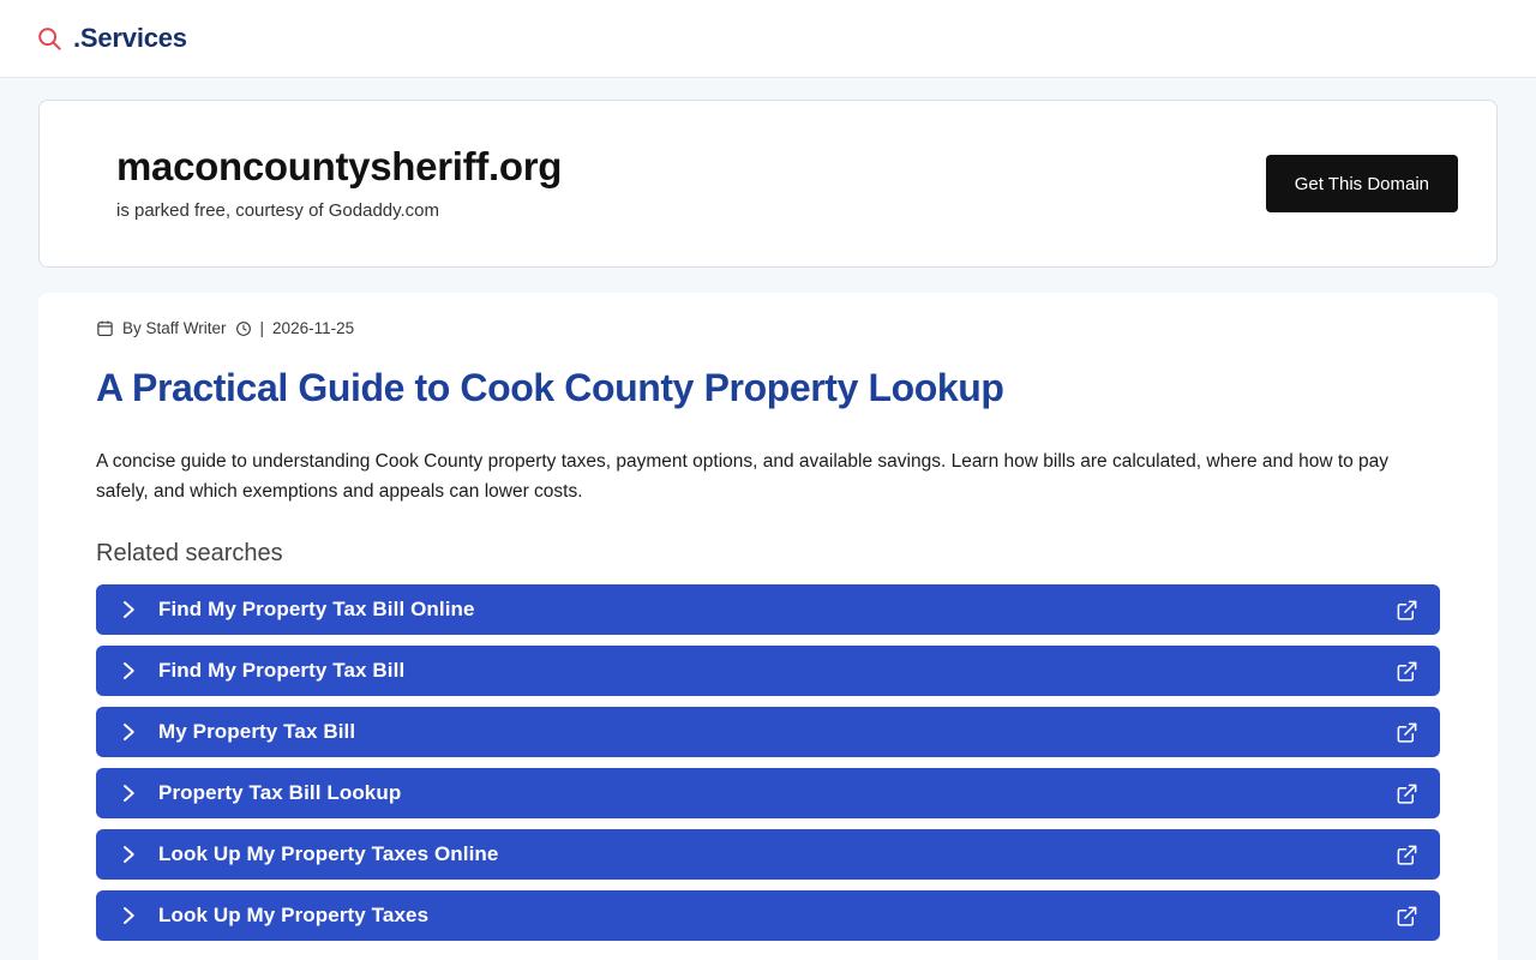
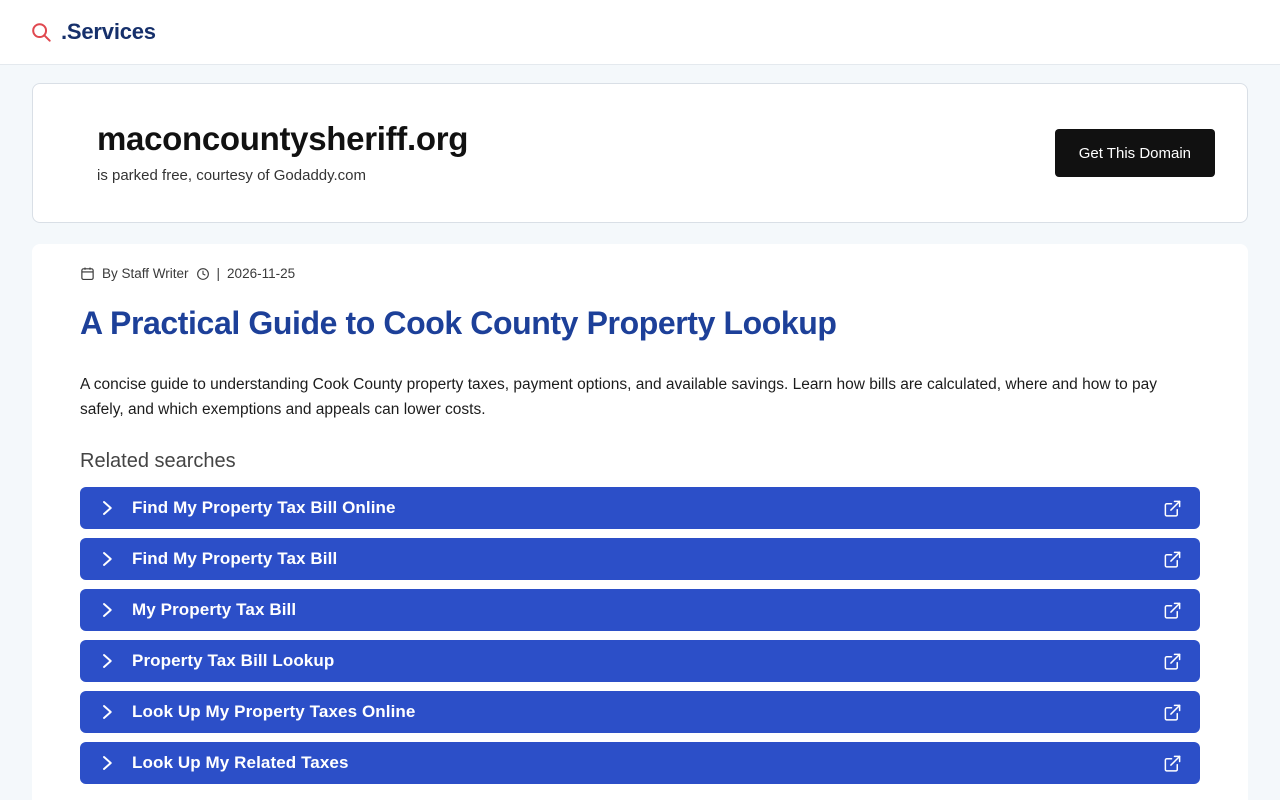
  .Services
  maconcountysheriff.org
  is parked free, courtesy of Godaddy.com
  Get This Domain
  By Staff Writer
  |
  2026-11-25
  A Practical Guide to Cook County Property Lookup
  A concise guide to understanding Cook County property taxes, payment options, and available savings. Learn how bills are calculated, where and how to pay safely, and which exemptions and appeals can lower costs.
  Related searches
  Find My Property Tax Bill Online
  Find My Property Tax Bill
  My Property Tax Bill
  Property Tax Bill Lookup
  Look Up My Property Taxes Online
- Look Up My Property Taxes
+ Look Up My Related Taxes
